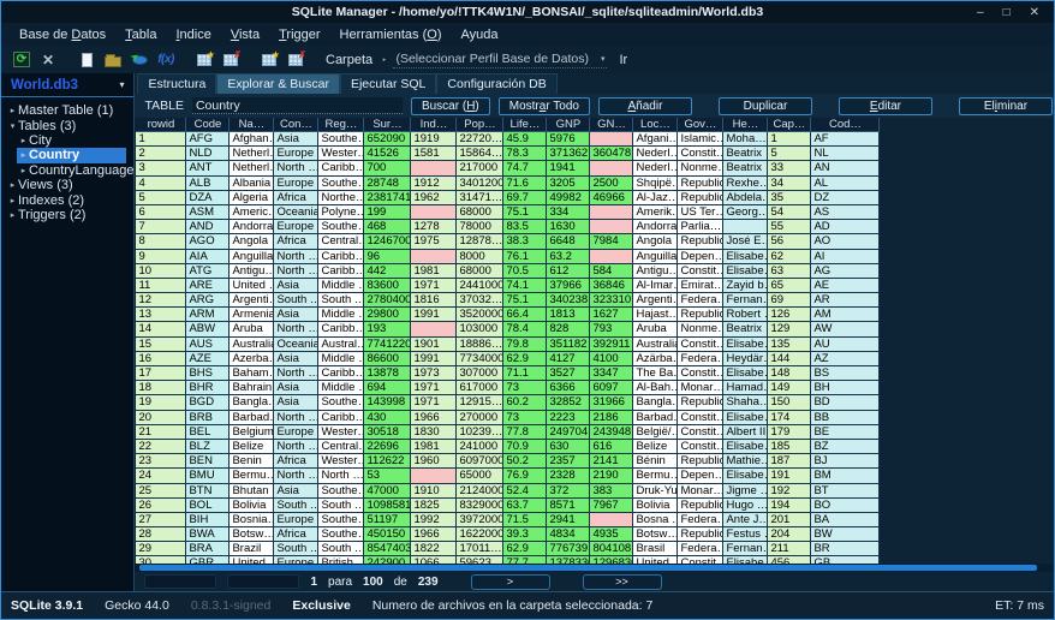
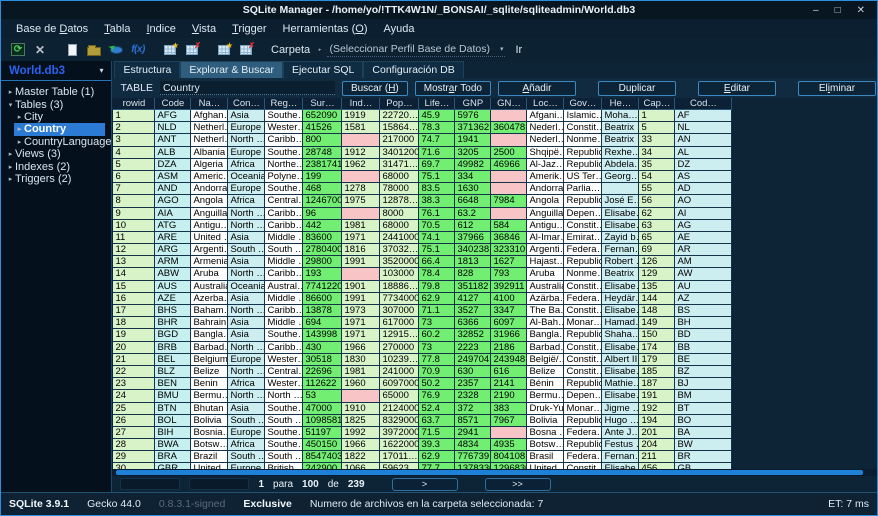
  SQLite Manager - /home/yo/!TTK4W1N/_BONSAI/_sqlite/sqliteadmin/World.db3
  –
  □
  ✕
  Base de Datos
  Tabla
  Indice
  Vista
  Trigger
  Herramientas (O)
  Ayuda
  ⟳
  ✕
  f(x)
  ★
  ✗
  ★
  ✗
  Carpeta
  ‣
  (Seleccionar Perfil Base de Datos)
  Ir
  World.db3
  ▾
  Master Table (1)
  Tables (3)
  City
  Country
  CountryLanguage
  Views (3)
  Indexes (2)
  Triggers (2)
  Estructura
  Explorar & Buscar
  Ejecutar SQL
  Configuración DB
  TABLE
  Country
  Buscar (H)
  Mostrar Todo
  Añadir
  Duplicar
  Editar
  Eliminar
  rowid
  Code
  Na…
  Con…
  Reg…
  Sur…
  Ind…
  Pop…
  Life…
  GNP
  GN…
  Loc…
  Gov…
  He…
  Cap…
  Cod…
  1
  AFG
  Afghan
  Asia
  Southe…
  652090
  1919
  22720…
  45.9
  5976
  Afgani…
  Islamic…
  Moha…
  1
  AF
  2
  NLD
  Netherl
  Europe
  Wester…
  41526
  1581
  15864…
  78.3
  371362
  360478
  Nederl…
  Constit…
  Beatrix
  5
  NL
  3
  ANT
  Netherl
  North …
  Caribb…
- 700
+ 800
  217000
  74.7
  1941
  Nederl…
  Nonme
  Beatrix
  33
  AN
  4
  ALB
  Albania
  Europe
  Southe…
  28748
  1912
  3401200
  71.6
  3205
  2500
  Shqipë
  Republic
  Rexhe…
  34
  AL
  5
  DZA
  Algeria
  Africa
  Northe…
  2381741
  1962
  31471…
  69.7
  49982
  46966
  Al-Jaz…
  Republic
  Abdela
  35
  DZ
  6
  ASM
  Americ
  Oceania
  Polyne…
  199
  68000
  75.1
  334
  Amerik
  US Ter…
  Georg…
  54
  AS
  7
  AND
  Andorra
  Europe
  Southe…
  468
  1278
  78000
  83.5
  1630
  Andorra
  Parlia…
  55
  AD
  8
  AGO
  Angola
  Africa
  Central
  1246700
  1975
  12878…
  38.3
  6648
  7984
  Angola
  Republic
  José E…
  56
  AO
  9
  AIA
  Anguilla
  North …
  Caribb…
  96
  8000
  76.1
  63.2
  Anguilla
  Depen…
  Elisabe
  62
  AI
  10
  ATG
  Antigu…
  North …
  Caribb…
  442
  1981
  68000
  70.5
  612
  584
  Antigu…
  Constit…
  Elisabe
  63
  AG
  11
  ARE
  United
  Asia
  Middle
  83600
  1971
  2441000
  74.1
  37966
  36846
  Al-Imar
  Emirat…
  Zayid b
  65
  AE
  12
  ARG
  Argenti
  South …
  South …
  2780400
  1816
  37032…
  75.1
  340238
  323310
  Argenti
  Federa…
  Fernan
  69
  AR
  13
  ARM
  Armenia
  Asia
  Middle
  29800
  1991
  3520000
  66.4
  1813
  1627
  Hajast…
  Republic
  Robert
  126
  AM
  14
  ABW
  Aruba
  North …
  Caribb…
  193
  103000
  78.4
  828
  793
  Aruba
  Nonme
  Beatrix
  129
  AW
  15
  AUS
  Australi
  Oceania
  Austral…
  7741220
  1901
  18886…
  79.8
  351182
  392911
  Australi
  Constit…
  Elisabe
  135
  AU
  16
  AZE
  Azerba
  Asia
  Middle
  86600
  1991
  7734000
  62.9
  4127
  4100
  Azärba
  Federa…
  Heydär
  144
  AZ
  17
  BHS
  Baham
  North …
  Caribb…
  13878
  1973
  307000
  71.1
  3527
  3347
  The Ba
  Constit…
  Elisabe
  148
  BS
  18
  BHR
  Bahrain
  Asia
  Middle
  694
  1971
  617000
  73
  6366
  6097
  Al-Bah…
  Monar…
  Hamad
  149
  BH
  19
  BGD
  Bangla
  Asia
  Southe…
  143998
  1971
  12915…
  60.2
  32852
  31966
  Bangla
  Republic
  Shaha…
  150
  BD
  20
  BRB
  Barbad
  North …
  Caribb…
  430
  1966
  270000
  73
  2223
  2186
  Barbad
  Constit…
  Elisabe
  174
  BB
  21
  BEL
  Belgium
  Europe
  Wester…
  30518
  1830
  10239…
  77.8
  249704
  243948
  België/…
  Constit…
  Albert II
  179
  BE
  22
  BLZ
  Belize
  North …
  Central
  22696
  1981
  241000
  70.9
  630
  616
  Belize
  Constit…
  Elisabe
  185
  BZ
  23
  BEN
  Benin
  Africa
  Wester…
  112622
  1960
  6097000
  50.2
  2357
  2141
  Bénin
  Republic
  Mathie…
  187
  BJ
  24
  BMU
  Bermu…
  North …
  North …
  53
  65000
  76.9
  2328
  2190
  Bermu…
  Depen…
  Elisabe
  191
  BM
  25
  BTN
  Bhutan
  Asia
  Southe…
  47000
  1910
  2124000
  52.4
  372
  383
  Druk-Yu
  Monar…
  Jigme …
  192
  BT
  26
  BOL
  Bolivia
  South …
  South …
  1098581
  1825
  8329000
  63.7
  8571
  7967
  Bolivia
  Republic
  Hugo …
  194
  BO
  27
  BIH
  Bosnia…
  Europe
  Southe…
  51197
  1992
  3972000
  71.5
  2941
  Bosna
  Federa…
  Ante J…
  201
  BA
  28
  BWA
  Botsw…
  Africa
  Southe…
  450150
  1966
  1622000
  39.3
  4834
  4935
  Botsw…
  Republic
  Festus
  204
  BW
  29
  BRA
  Brazil
  South …
  South …
  8547403
  1822
  17011…
  62.9
  776739
  804108
  Brasil
  Federa…
  Fernan
  211
  BR
  1
  para
  100
  de
  239
  >
  >>
  SQLite 3.9.1
  Gecko 44.0
  0.8.3.1-signed
  Exclusive
  Numero de archivos en la carpeta seleccionada: 7
  ET: 7 ms
